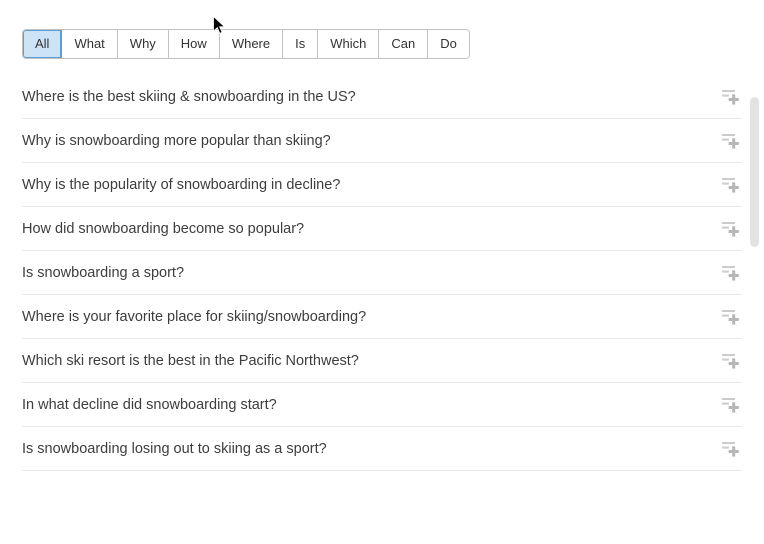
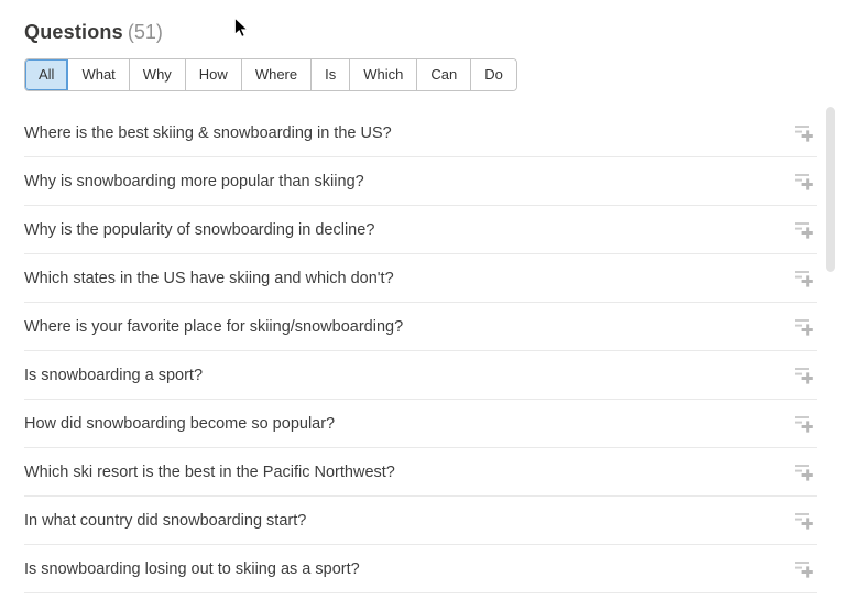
+ Questions (51)
  All
  What
  Why
  How
  Where
  Is
  Which
  Can
  Do
  Where is the best skiing & snowboarding in the US?
  Why is snowboarding more popular than skiing?
  Why is the popularity of snowboarding in decline?
+ Which states in the US have skiing and which don't?
- How did snowboarding become so popular?
+ Where is your favorite place for skiing/snowboarding?
  Is snowboarding a sport?
- Where is your favorite place for skiing/snowboarding?
+ How did snowboarding become so popular?
  Which ski resort is the best in the Pacific Northwest?
- In what decline did snowboarding start?
+ In what country did snowboarding start?
  Is snowboarding losing out to skiing as a sport?
